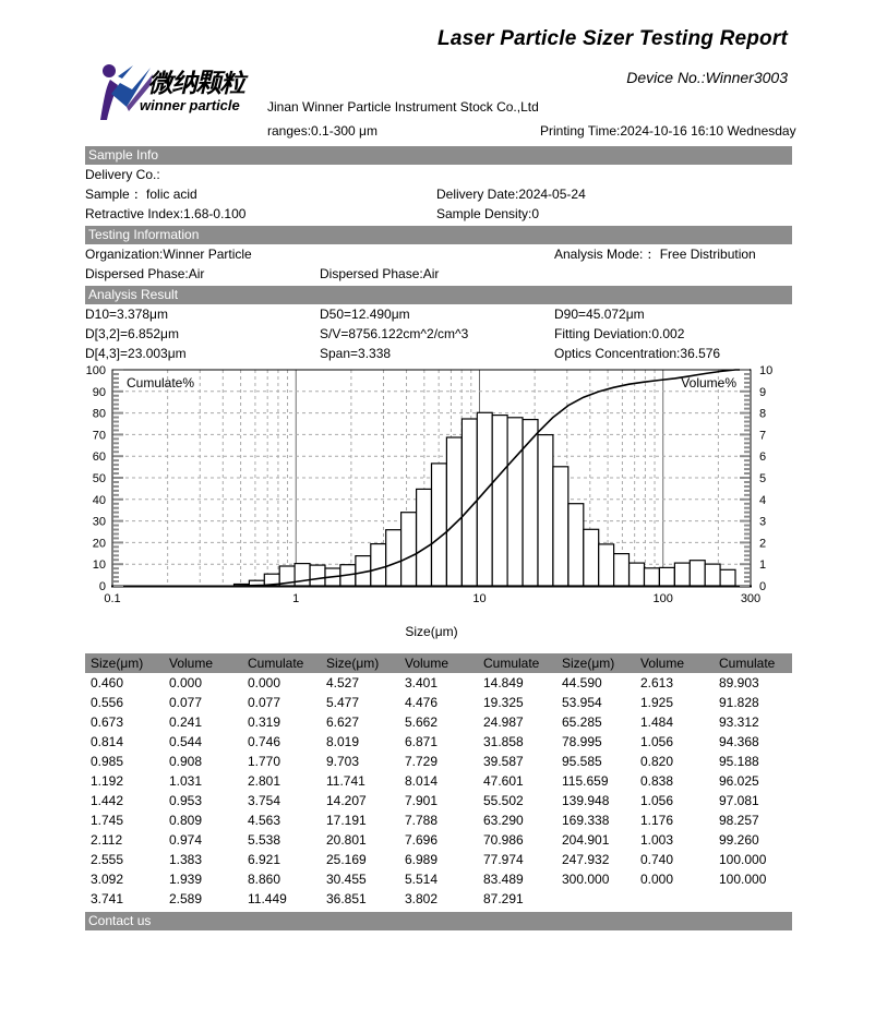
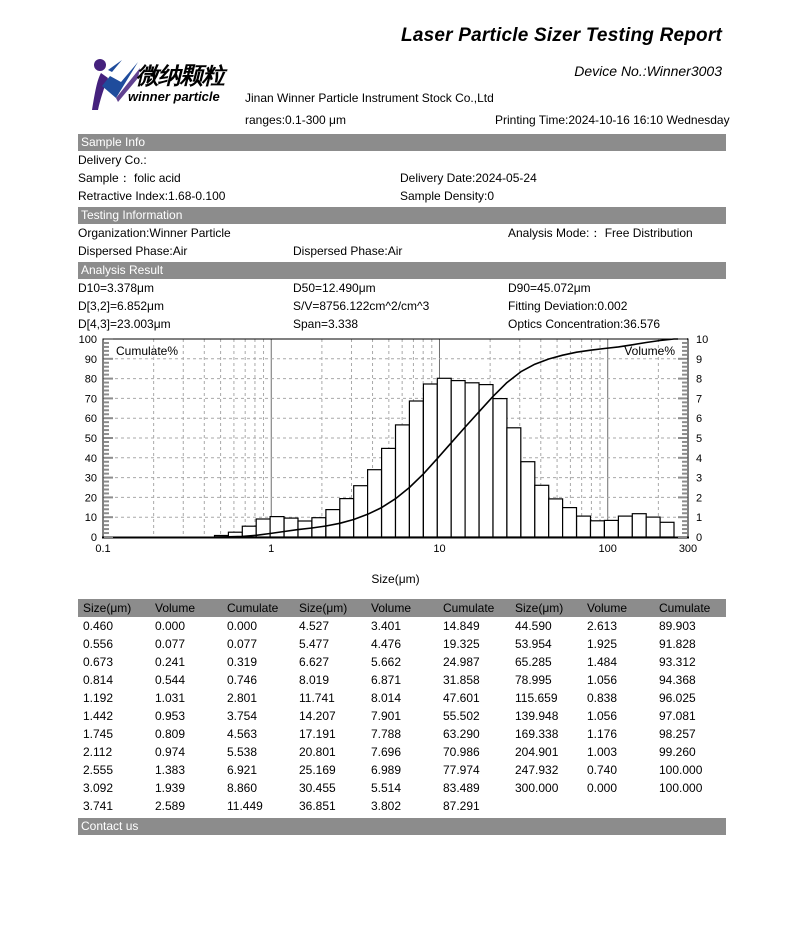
  Laser Particle Sizer Testing Report
  Device No.:Winner3003
  微纳颗粒
  winner particle
  Jinan Winner Particle Instrument Stock Co.,Ltd
  ranges:0.1-300 μm
  Printing Time:2024-10-16 16:10 Wednesday
  Sample Info
  Delivery Co.:
  Sample： folic acid
  Delivery Date:2024-05-24
  Retractive Index:1.68-0.100
  Sample Density:0
  Testing Information
  Organization:Winner Particle
  Analysis Mode:： Free Distribution
  Dispersed Phase:Air
  Dispersed Phase:Air
  Analysis Result
  D10=3.378μm
  D50=12.490μm
  D90=45.072μm
  D[3,2]=6.852μm
  S/V=8756.122cm^2/cm^3
  Fitting Deviation:0.002
  D[4,3]=23.003μm
  Span=3.338
  Optics Concentration:36.576
  0.1
  1
  10
  100
  300
  0
  10
  20
  30
  40
  50
  60
  70
  80
  90
  100
  0
  1
  2
  3
  4
  5
  6
  7
  8
  9
  10
  Cumulate%
  Volume%
  Size(μm)
  Size(μm)
  Volume
  Cumulate
  Size(μm)
  Volume
  Cumulate
  Size(μm)
  Volume
  Cumulate
  0.460
  0.000
  0.000
  4.527
  3.401
  14.849
  44.590
  2.613
  89.903
  0.556
  0.077
  0.077
  5.477
  4.476
  19.325
  53.954
  1.925
  91.828
  0.673
  0.241
  0.319
  6.627
  5.662
  24.987
  65.285
  1.484
  93.312
  0.814
  0.544
  0.746
  8.019
  6.871
  31.858
  78.995
  1.056
  94.368
- 0.985
- 0.908
- 1.770
- 9.703
- 7.729
- 39.587
- 95.585
- 0.820
- 95.188
  1.192
  1.031
  2.801
  11.741
  8.014
  47.601
  115.659
  0.838
  96.025
  1.442
  0.953
  3.754
  14.207
  7.901
  55.502
  139.948
  1.056
  97.081
  1.745
  0.809
  4.563
  17.191
  7.788
  63.290
  169.338
  1.176
  98.257
  2.112
  0.974
  5.538
  20.801
  7.696
  70.986
  204.901
  1.003
  99.260
  2.555
  1.383
  6.921
  25.169
  6.989
  77.974
  247.932
  0.740
  100.000
  3.092
  1.939
  8.860
  30.455
  5.514
  83.489
  300.000
  0.000
  100.000
  3.741
  2.589
  11.449
  36.851
  3.802
  87.291
  Contact us
